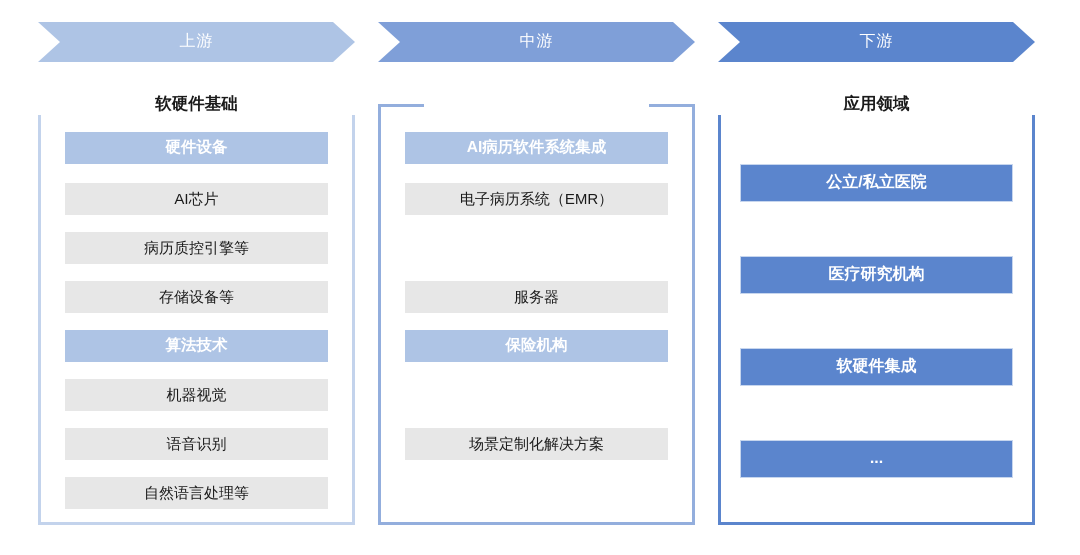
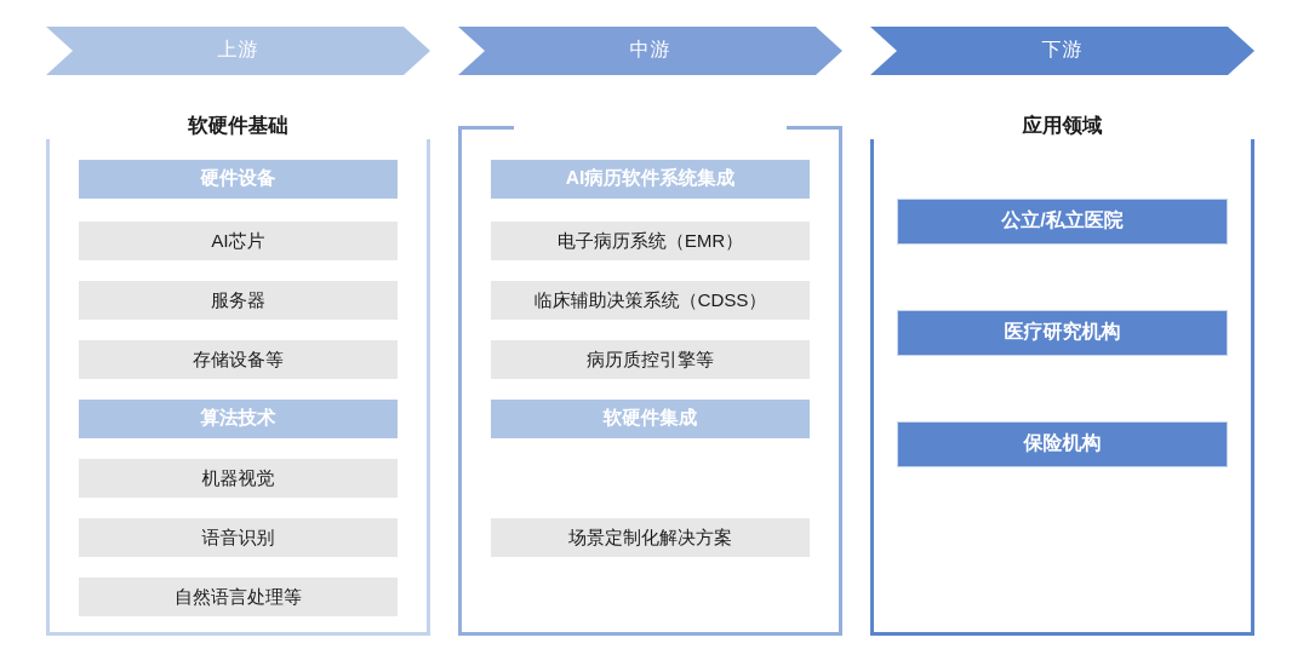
  上游
  中游
  下游
  软硬件基础
  硬件设备
  AI芯片
- 病历质控引擎等
+ 服务器
  存储设备等
  算法技术
  机器视觉
  语音识别
  自然语言处理等
  AI病历软件系统集成
  电子病历系统（EMR）
+ 临床辅助决策系统（CDSS）
- 服务器
+ 病历质控引擎等
- 保险机构
+ 软硬件集成
  场景定制化解决方案
  应用领域
  公立/私立医院
  医疗研究机构
- 软硬件集成
+ 保险机构
- ...
